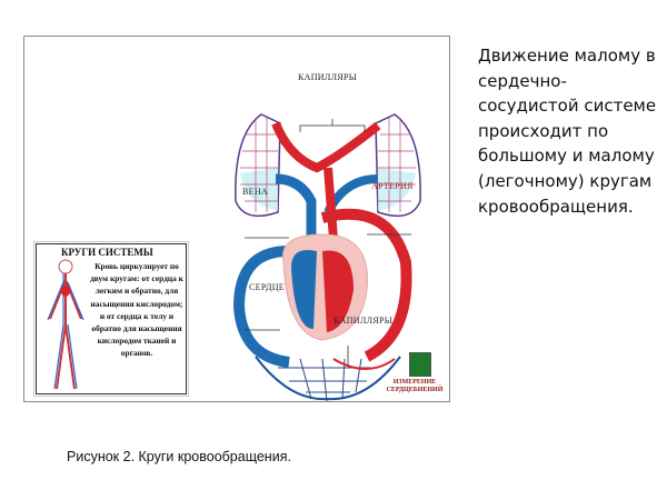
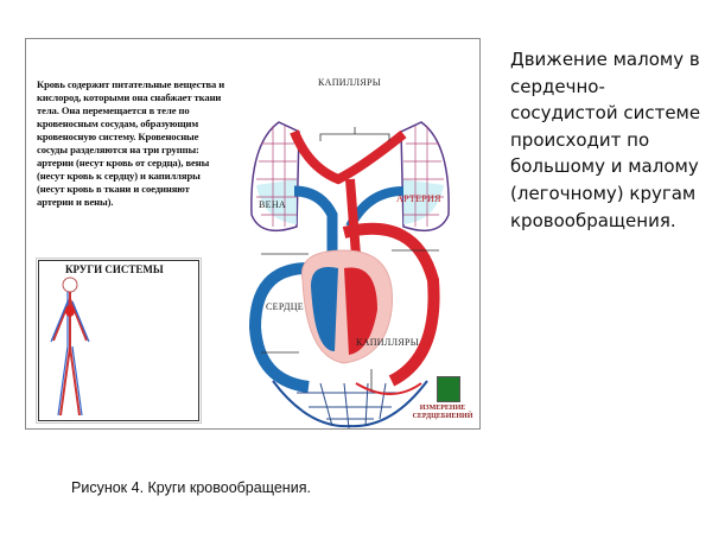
+ Кровь содержит питательные вещества и кислород, которыми она снабжает ткани тела. Она перемещается в теле по кровеносным сосудам, образующим кровеносную систему. Кровеносные сосуды разделяются на три группы: артерии (несут кровь от сердца), вены (несут кровь к сердцу) и капилляры (несут кровь в ткани и соединяют артерии и вены).
  КРУГИ СИСТЕМЫ
- Кровь циркулирует по двум кругам: от сердца к легким и обратно, для насыщения кислородом; и от сердца к телу и обратно для насыщения кислородом тканей и органов.
  КАПИЛЛЯРЫ
  ВЕНА
  АРТЕРИЯ
  СЕРДЦЕ
  КАПИЛЛЯРЫ
  Движение малому в сердечно-сосудистой системе происходит по большому и малому (легочному) кругам кровообращения.
- Рисунок 2. Круги кровообращения.
+ Рисунок 4. Круги кровообращения.
